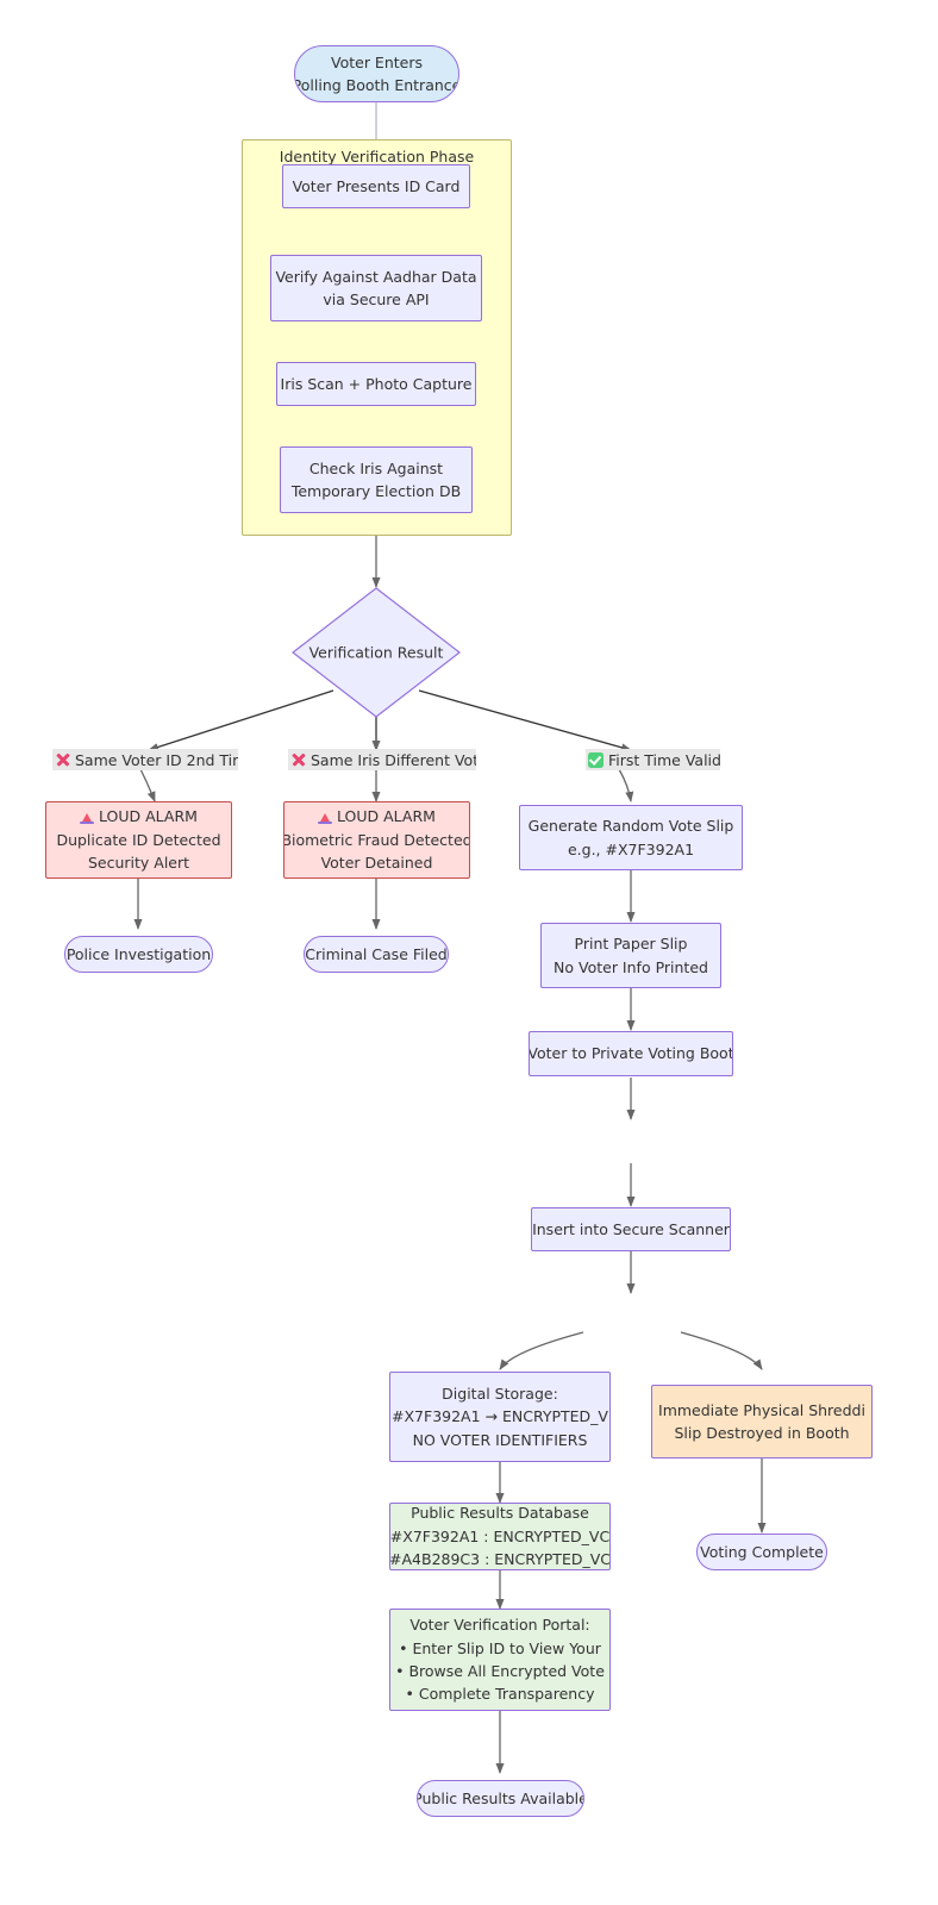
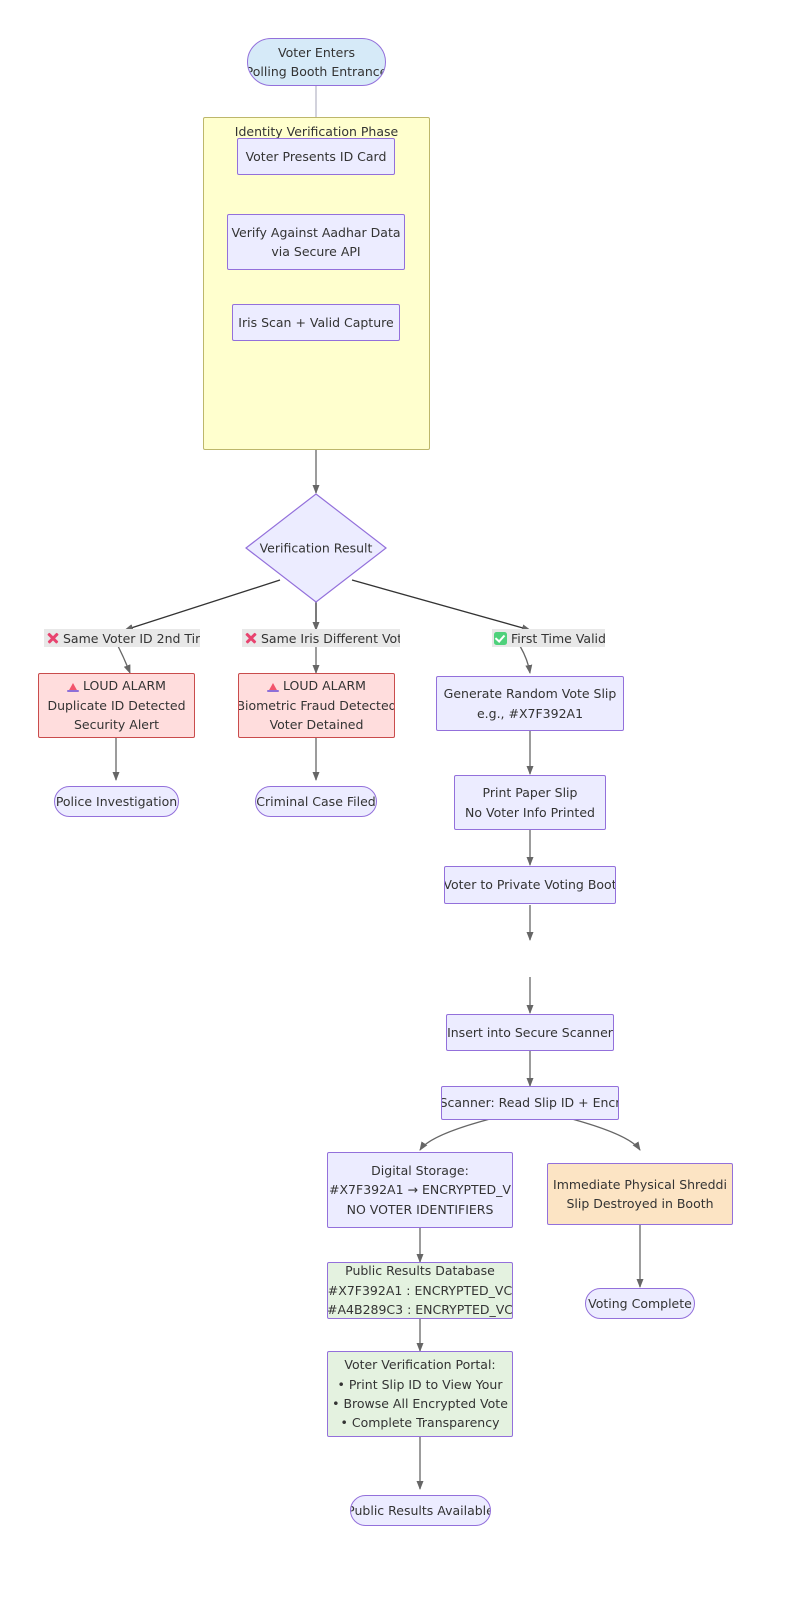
  Identity Verification Phase
  Voter Enters
  Polling Booth Entranc
  Voter Presents ID Card
  Verify Against Aadhar Data
  via Secure API
- Iris Scan + Photo Capture
+ Iris Scan + Valid Capture
- Check Iris Against
- Temporary Election DB
  Verification Result
  Same Voter ID 2nd Ti
  Same Iris Different Vot
  First Time Valid
  LOUD ALARM
  Duplicate ID Detected
  Security Alert
  LOUD ALARM
  Biometric Fraud Detected
  Voter Detained
  Police Investigation
  Criminal Case Filed
  Generate Random Vote Slip
  e.g., #X7F392A1
  Print Paper Slip
  No Voter Info Printed
  Voter to Private Voting Boot
  Insert into Secure Scanner
+ Scanner: Read Slip ID + Encr
  Digital Storage:
  #X7F392A1 → ENCRYPTED_V
  NO VOTER IDENTIFIERS
  Immediate Physical Shreddi
  Slip Destroyed in Booth
  Public Results Database
  #X7F392A1 : ENCRYPTED_VC
  #A4B289C3 : ENCRYPTED_VC
  Voting Complete
  Voter Verification Portal:
- • Enter Slip ID to View Your
+ • Print Slip ID to View Your
  • Browse All Encrypted Vote
  • Complete Transparency
  Public Results Available
